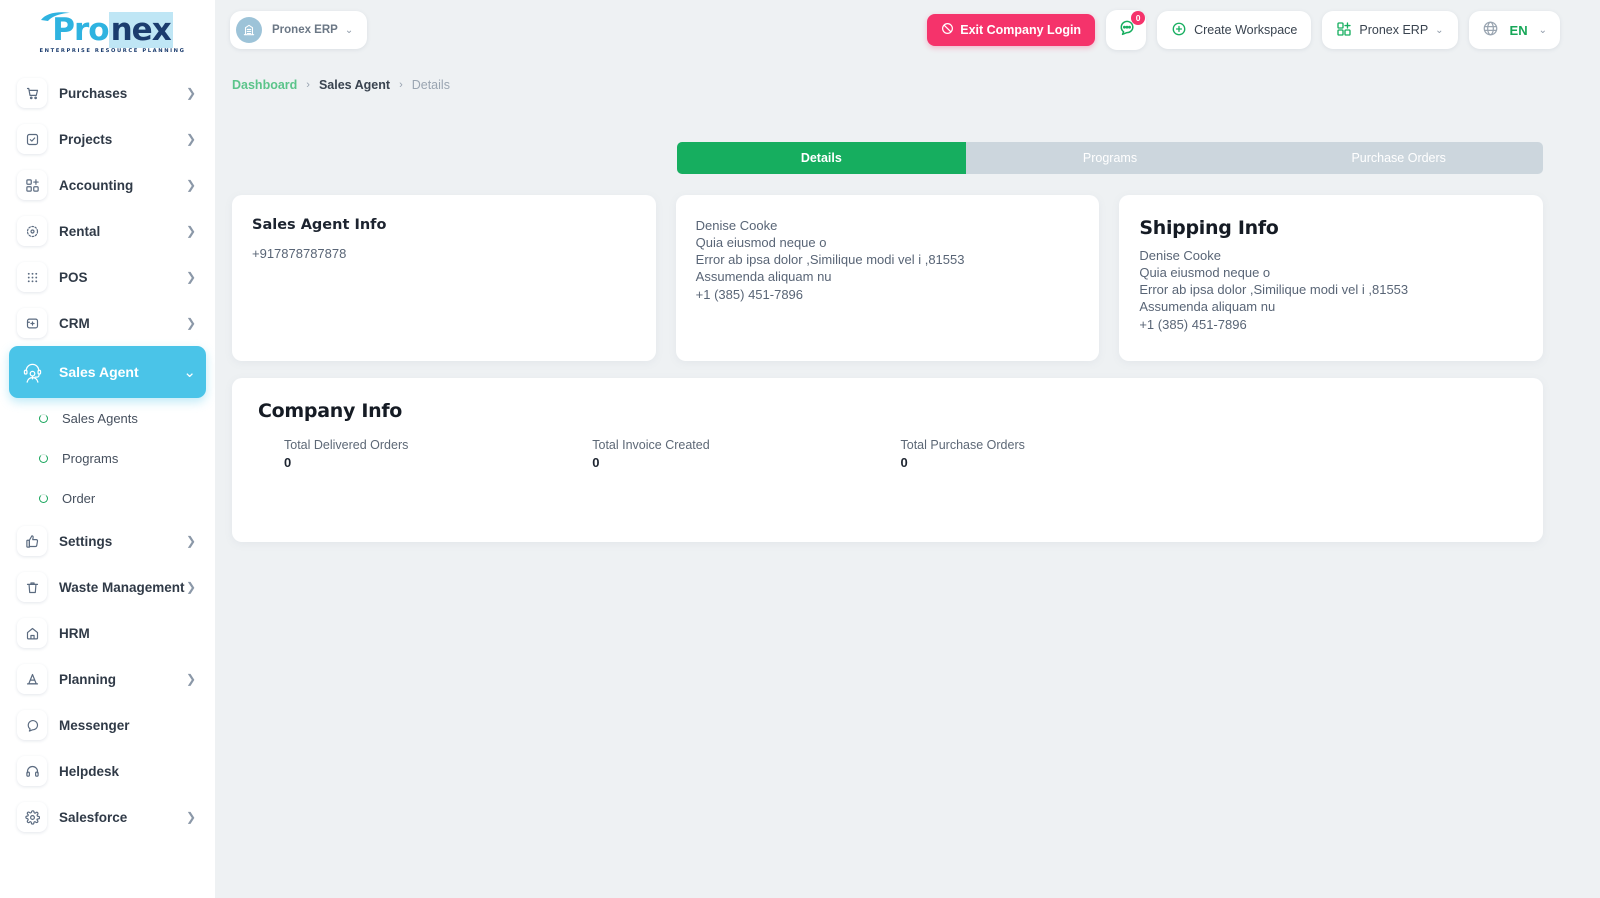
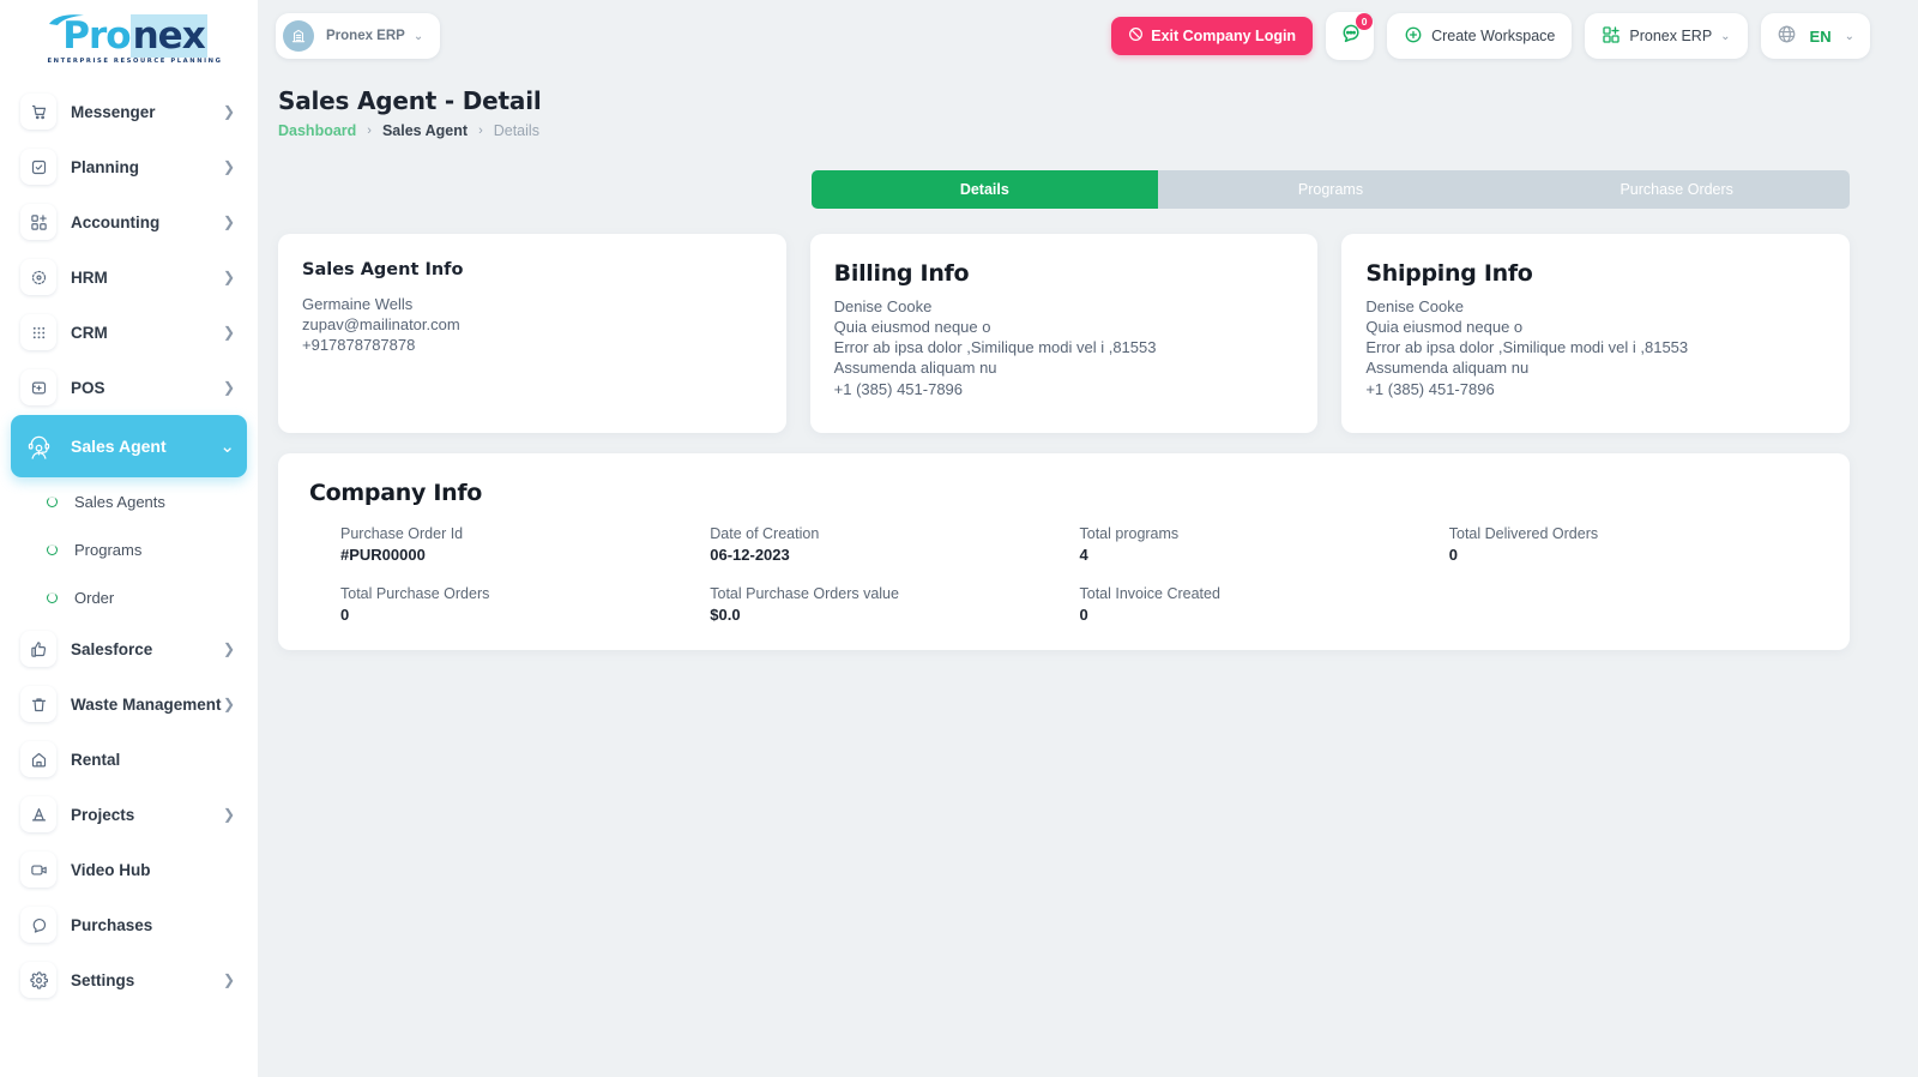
  Pronex
- Purchases
+ Messenger
  ❯
- Projects
+ Planning
  ❯
  Accounting
  ❯
- Rental
+ HRM
  ❯
- POS
+ CRM
  ❯
- CRM
+ POS
  ❯
  Sales Agent
  ⌄
  Sales Agents
  Programs
  Order
- Settings
+ Salesforce
  ❯
  Waste Management
  ❯
- HRM
+ Rental
- Planning
+ Projects
  ❯
+ Video Hub
- Messenger
+ Purchases
- Helpdesk
- Salesforce
+ Settings
  ❯
  Pronex ERP
  ⌄
  Exit Company Login
  0
  Create Workspace
  Pronex ERP
  ⌄
  EN
  ⌄
+ Sales Agent - Detail
  Dashboard
  ›
  Sales Agent
  ›
  Details
  Details
  Programs
  Purchase Orders
  Sales Agent Info
+ Germaine Wells
+ zupav@mailinator.com
  +917878787878
+ Billing Info
  Denise Cooke
  Quia eiusmod neque o
  Error ab ipsa dolor ,Similique modi vel i ,81553
  Assumenda aliquam nu
  +1 (385) 451-7896
  Shipping Info
  Denise Cooke
  Quia eiusmod neque o
  Error ab ipsa dolor ,Similique modi vel i ,81553
  Assumenda aliquam nu
  +1 (385) 451-7896
  Company Info
+ Purchase Order Id
+ #PUR00000
+ Date of Creation
+ 06-12-2023
+ Total programs
+ 4
  Total Delivered Orders
  0
- Total Invoice Created
+ Total Purchase Orders
  0
+ Total Purchase Orders value
+ $0.0
- Total Purchase Orders
+ Total Invoice Created
  0
